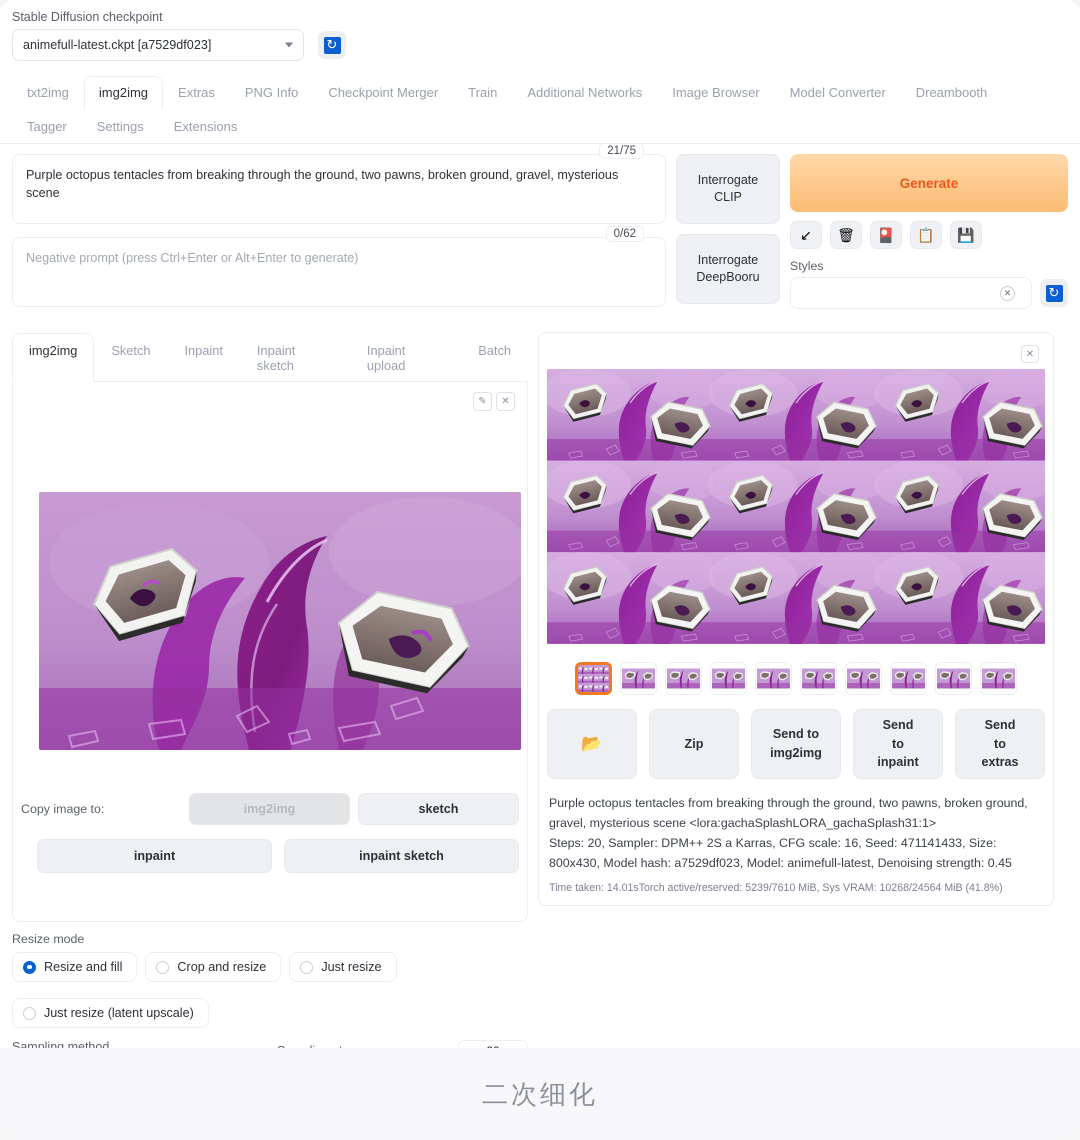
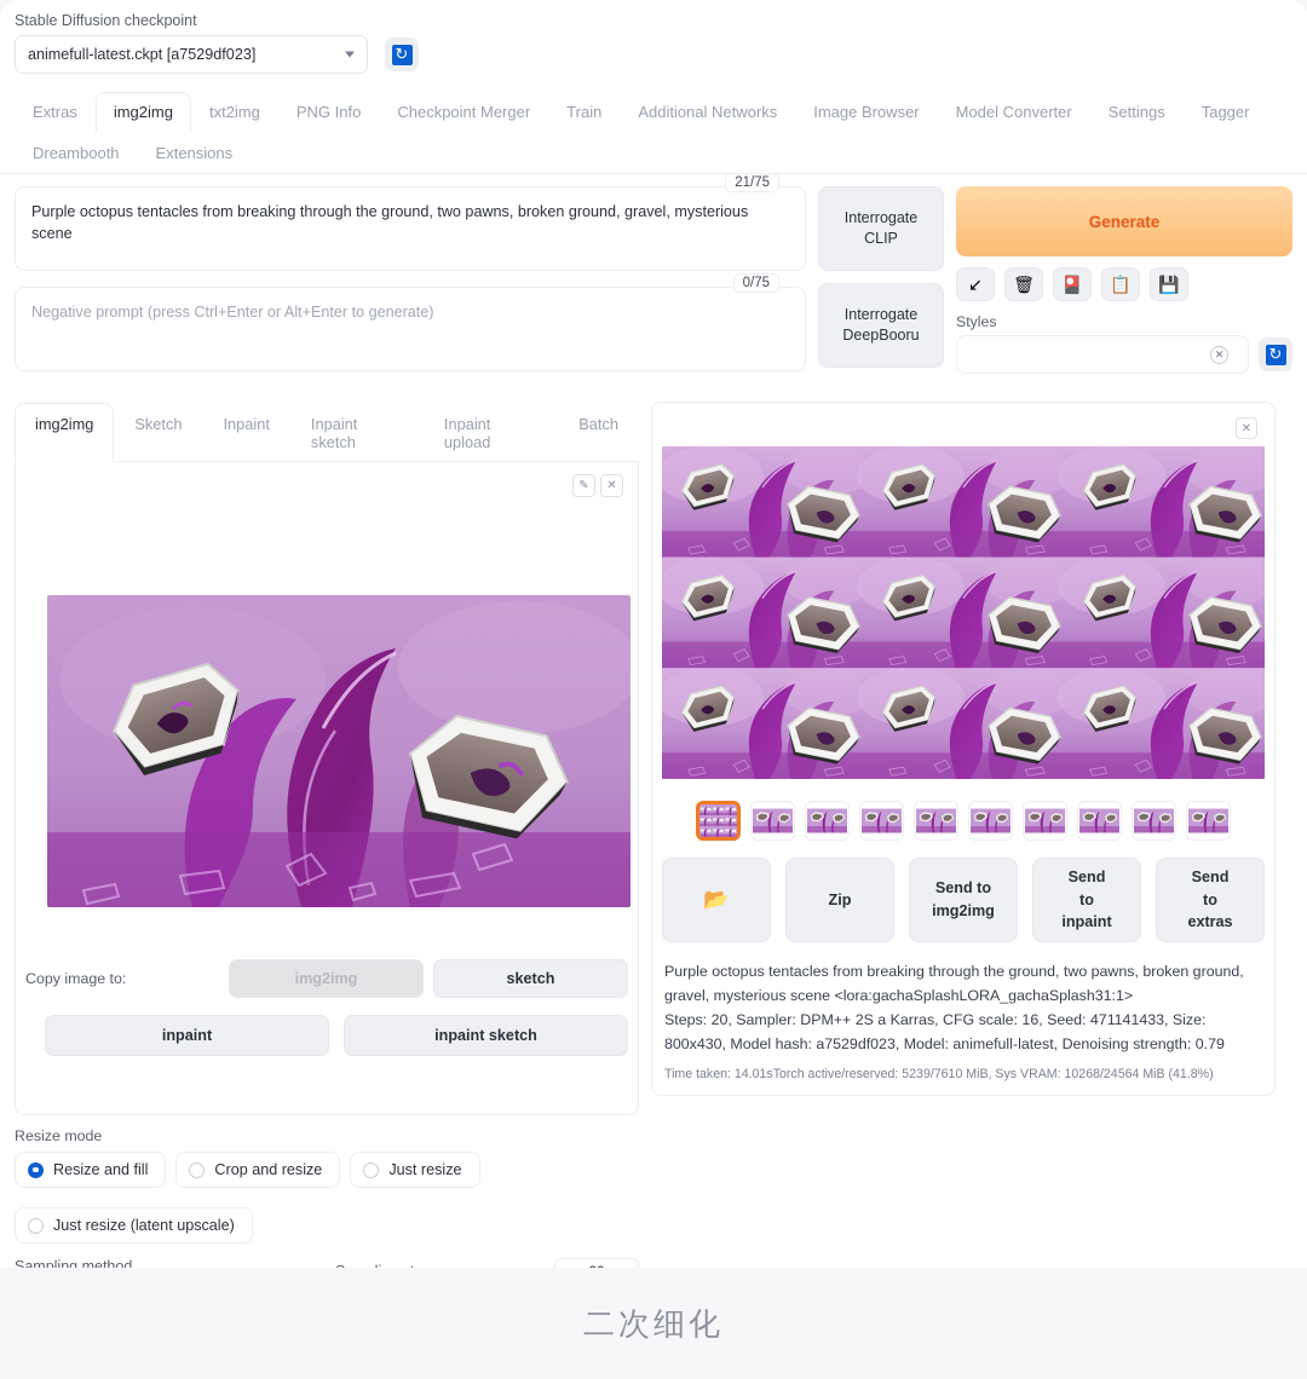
  Stable Diffusion checkpoint
  animefull-latest.ckpt [a7529df023]
  ↻
- txt2img
+ Extras
  img2img
- Extras
+ txt2img
  PNG Info
  Checkpoint Merger
  Train
  Additional Networks
  Image Browser
  Model Converter
- Dreambooth
+ Settings
  Tagger
- Settings
+ Dreambooth
  Extensions
  21/75
- 0/62
+ 0/75
  Negative prompt (press Ctrl+Enter or Alt+Enter to generate)
  Interrogate
  CLIP
  Interrogate
  DeepBooru
  Generate
  ↙
  🗑
  🎴
  📋
  💾
  Styles
  ✕
  ↻
  img2img
  Sketch
  Inpaint
  Inpaint sketch
  Inpaint upload
  Batch
  ✎
  ✕
  Copy image to:
  img2img
  sketch
  inpaint
  inpaint sketch
  Resize mode
  Resize and fill
  Crop and resize
  Just resize
  Just resize (latent upscale)
  Sampling method
  ✕
  📂
  Zip
  Send to
  img2img
  Send
  to
  inpaint
  Send
  to
  extras
  Purple octopus tentacles from breaking through the ground, two pawns, broken ground, gravel, mysterious scene <lora:gachaSplashLORA_gachaSplash31:1>
- Steps: 20, Sampler: DPM++ 2S a Karras, CFG scale: 16, Seed: 471141433, Size: 800x430, Model hash: a7529df023, Model: animefull-latest, Denoising strength: 0.45
+ Steps: 20, Sampler: DPM++ 2S a Karras, CFG scale: 16, Seed: 471141433, Size: 800x430, Model hash: a7529df023, Model: animefull-latest, Denoising strength: 0.79
  Time taken: 14.01sTorch active/reserved: 5239/7610 MiB, Sys VRAM: 10268/24564 MiB (41.8%)
  二次细化
